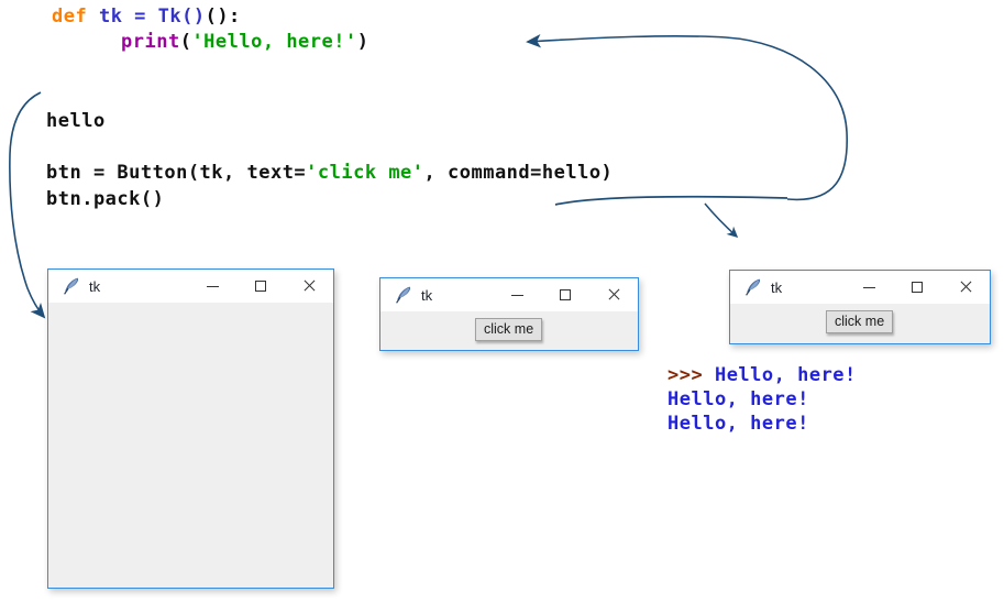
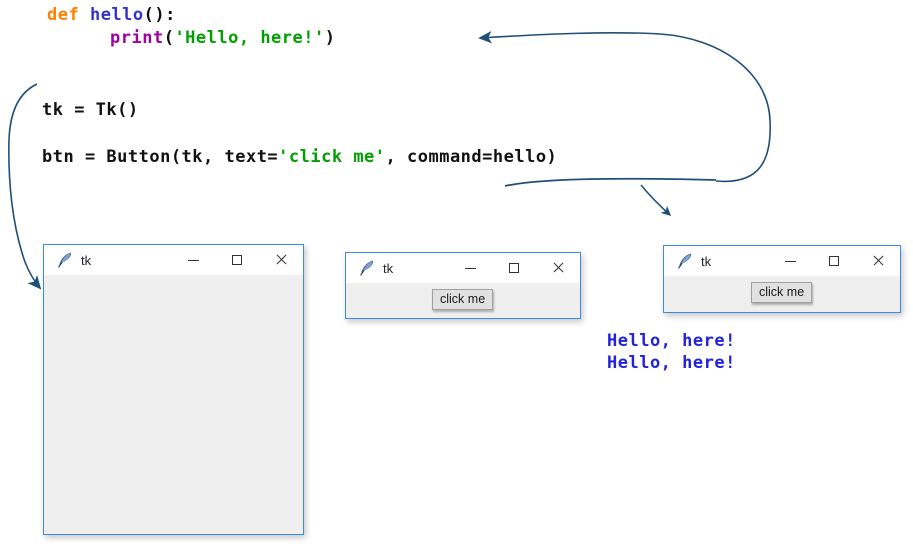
- def tk = Tk()():
+ def hello():
  print('Hello, here!')
- hello
+ tk = Tk()
  btn = Button(tk, text='click me', command=hello)
- btn.pack()
- >>> Hello, here!
  Hello, here!
  Hello, here!
  tk
  tk
  click me
  tk
  click me
